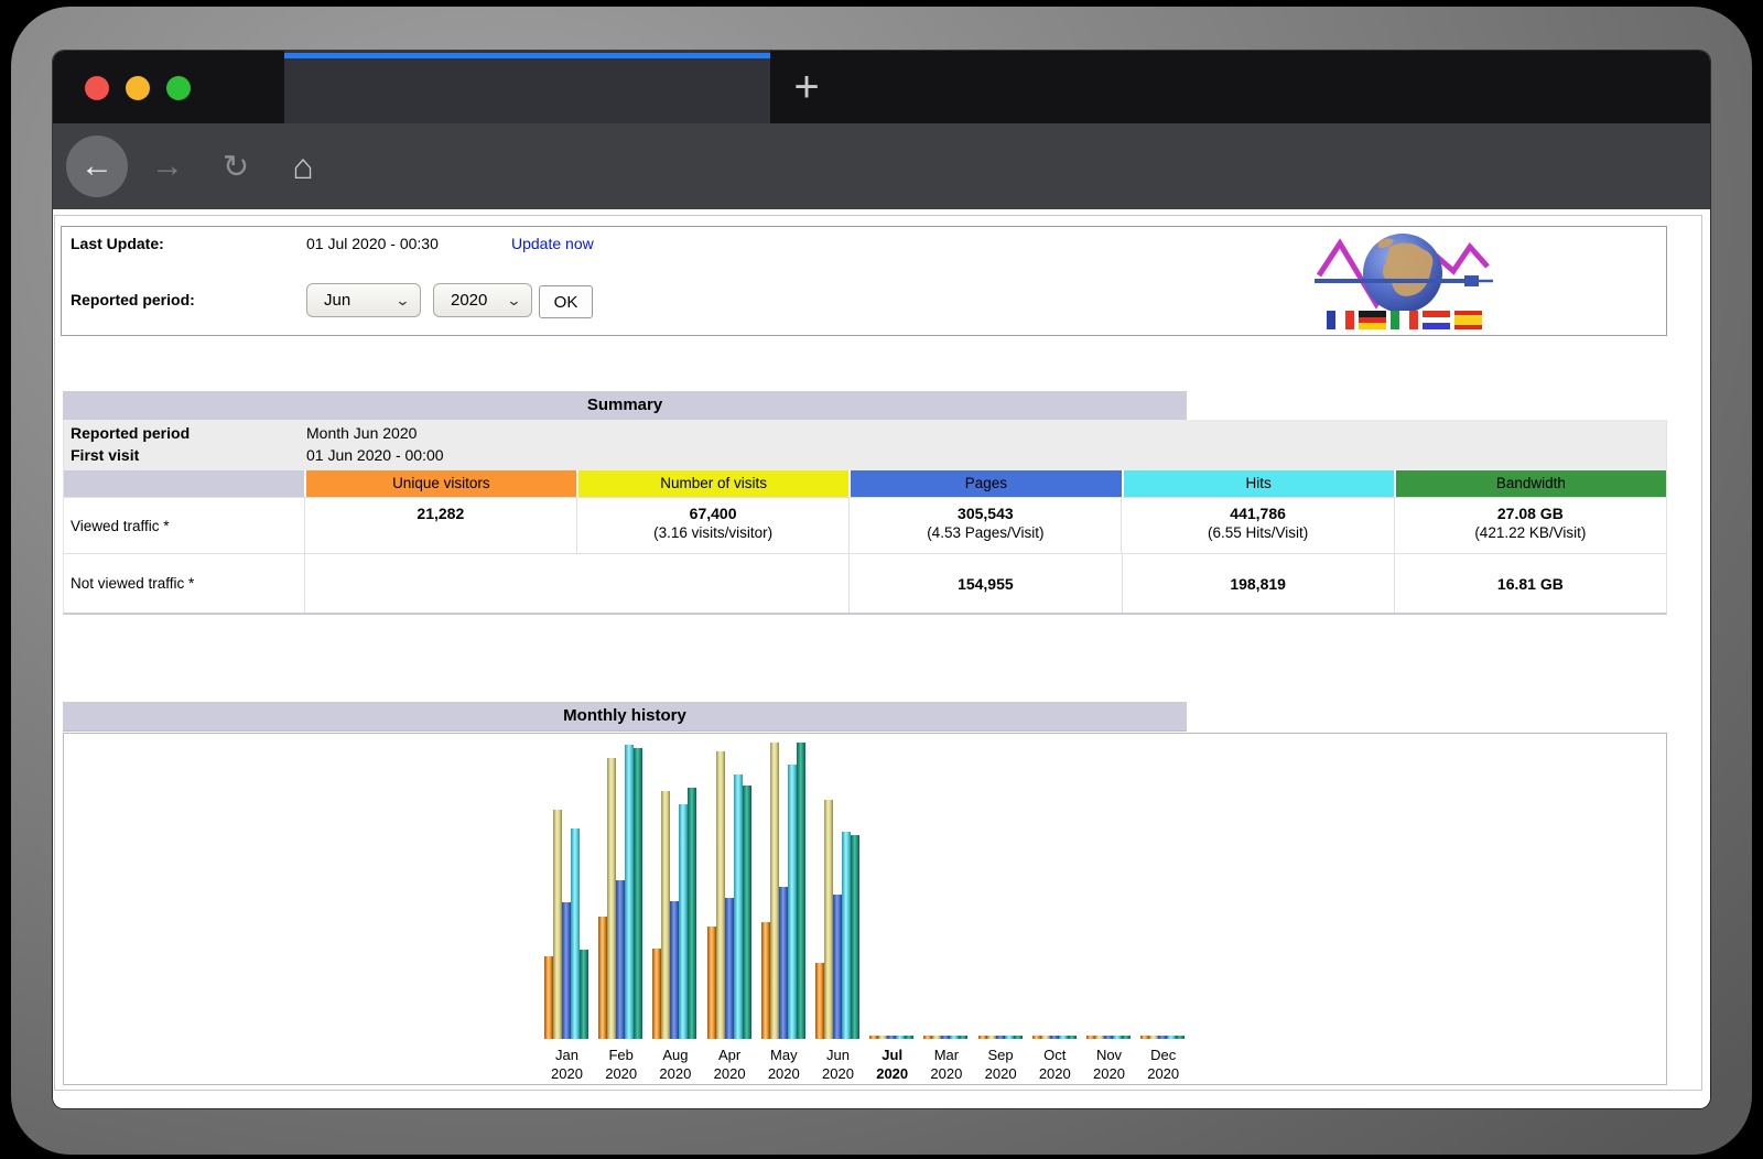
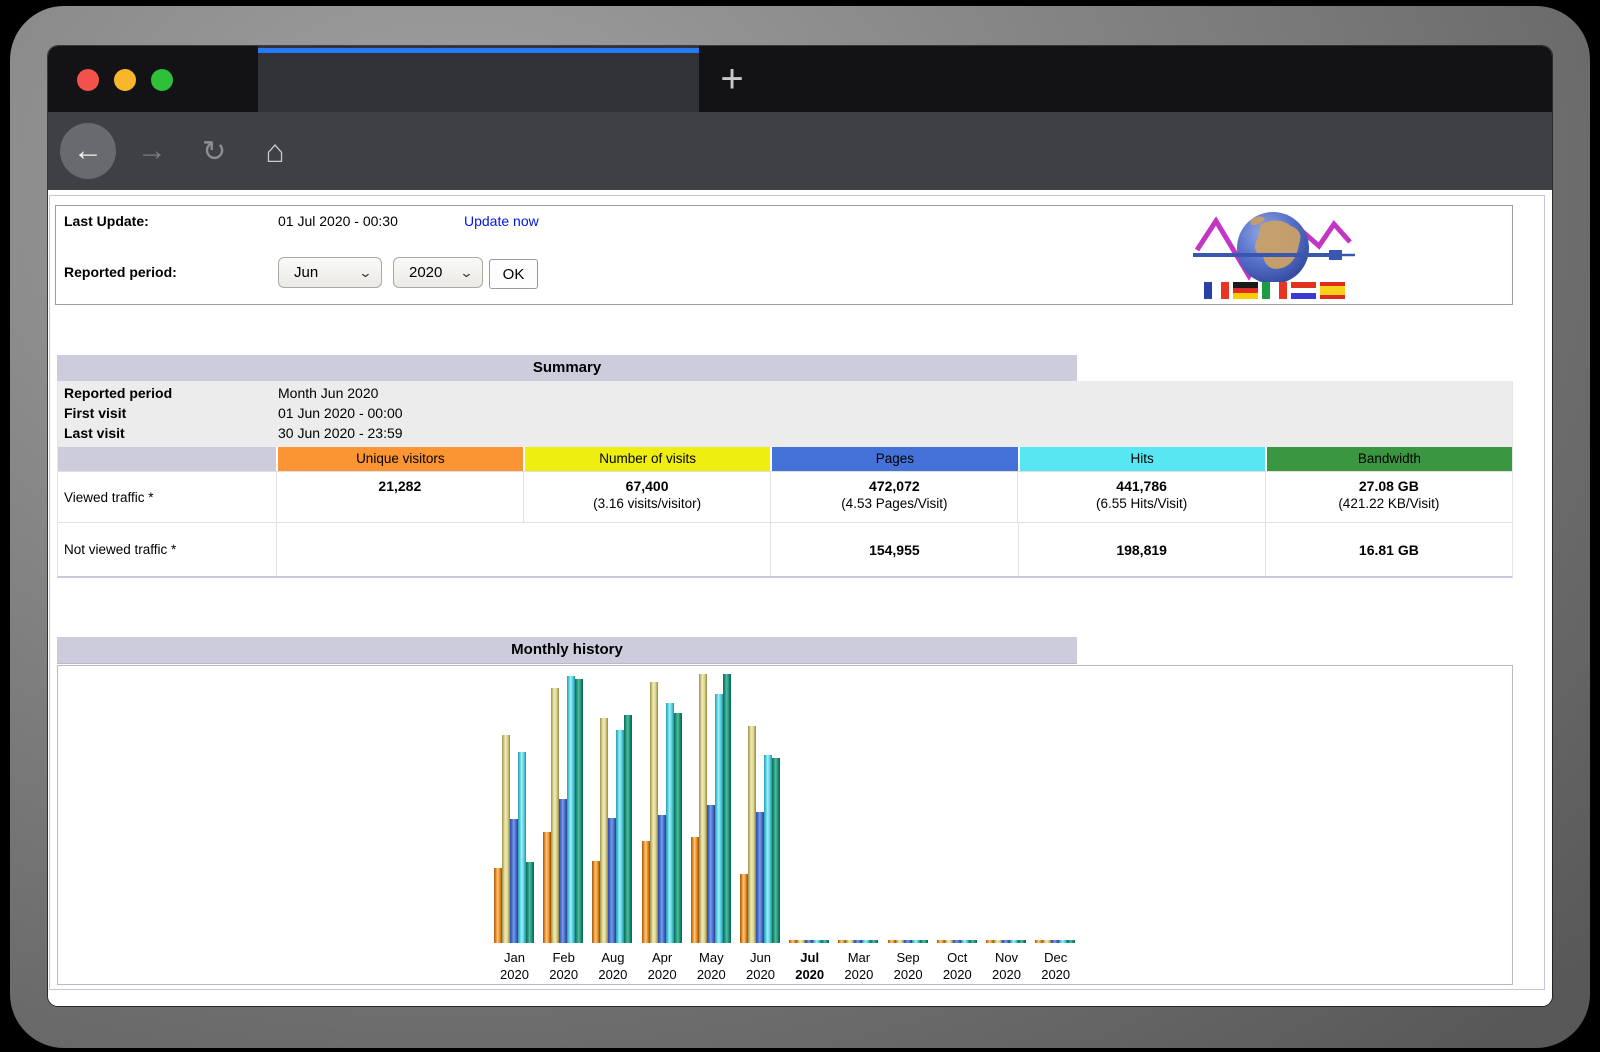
  +
  ←
  →
  ↻
  ⌂
  Last Update:
  01 Jul 2020 - 00:30
  Update now
  Reported period:
  Jun
  ⌄
  2020
  ⌄
  OK
  Summary
  Reported period
  Month Jun 2020
  First visit
  01 Jun 2020 - 00:00
+ Last visit
+ 30 Jun 2020 - 23:59
  Unique visitors
  Number of visits
  Pages
  Hits
  Bandwidth
  Viewed traffic *
  21,282
  67,400
  (3.16 visits/visitor)
- 305,543
+ 472,072
  (4.53 Pages/Visit)
  441,786
  (6.55 Hits/Visit)
  27.08 GB
  (421.22 KB/Visit)
  Not viewed traffic *
  154,955
  198,819
  16.81 GB
  Monthly history
  Jan
  2020
  Feb
  2020
  Aug
  2020
  Apr
  2020
  May
  2020
  Jun
  2020
  Jul
  2020
  Mar
  2020
  Sep
  2020
  Oct
  2020
  Nov
  2020
  Dec
  2020
